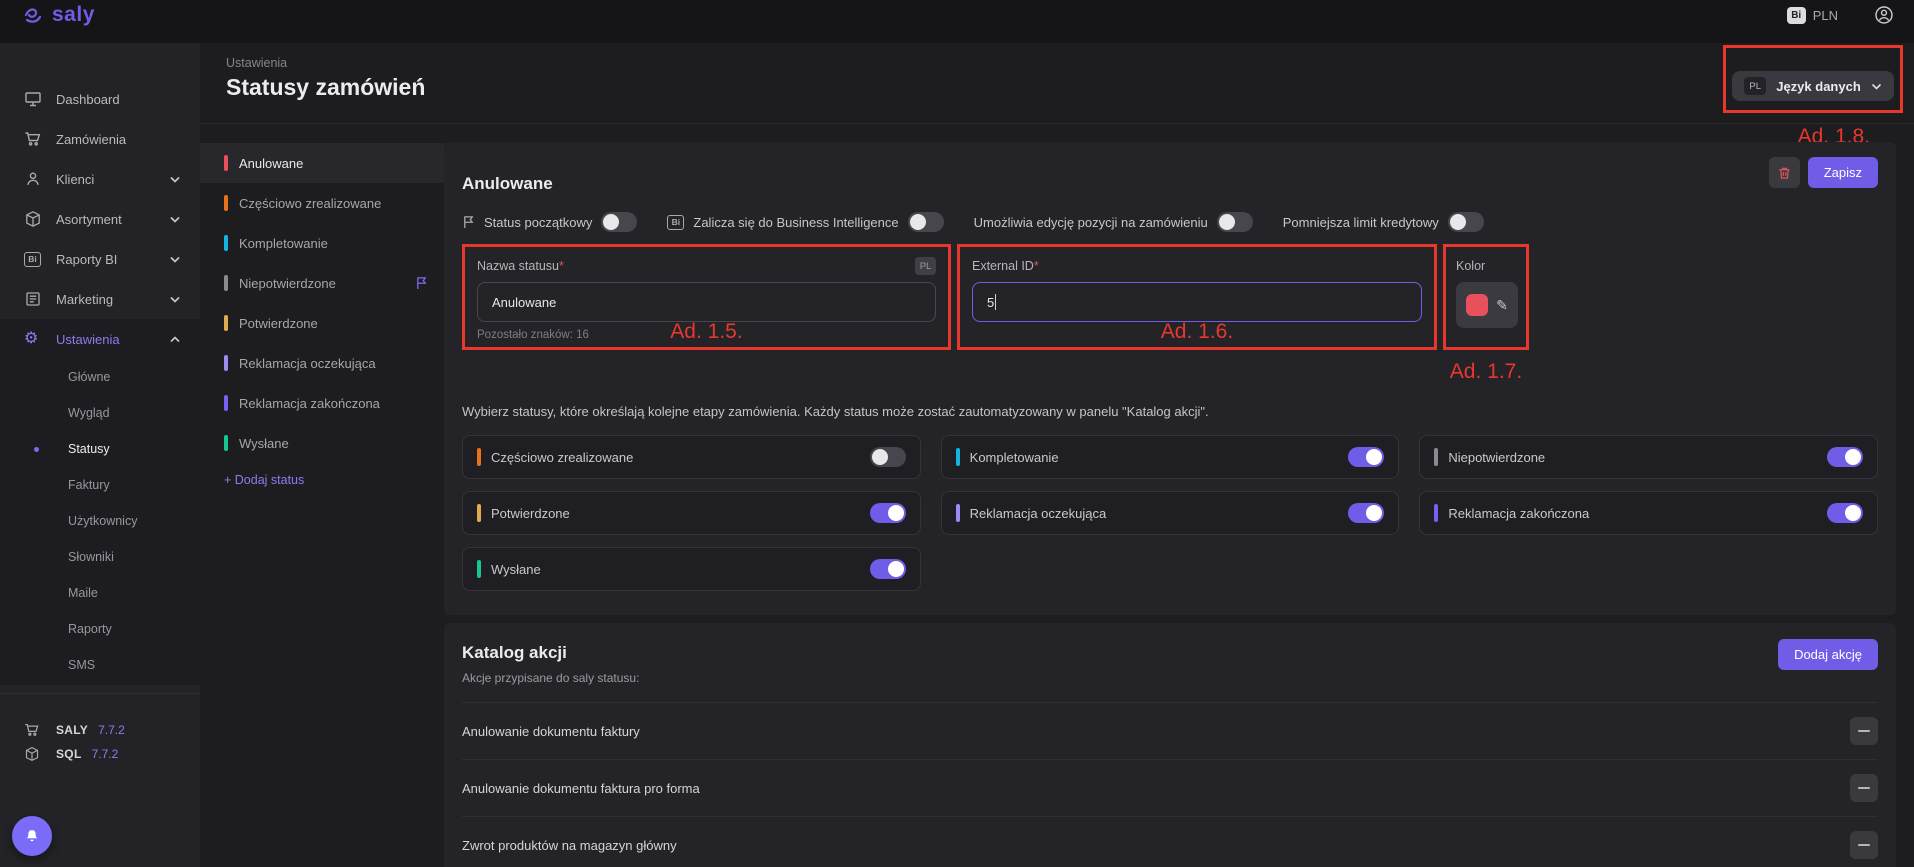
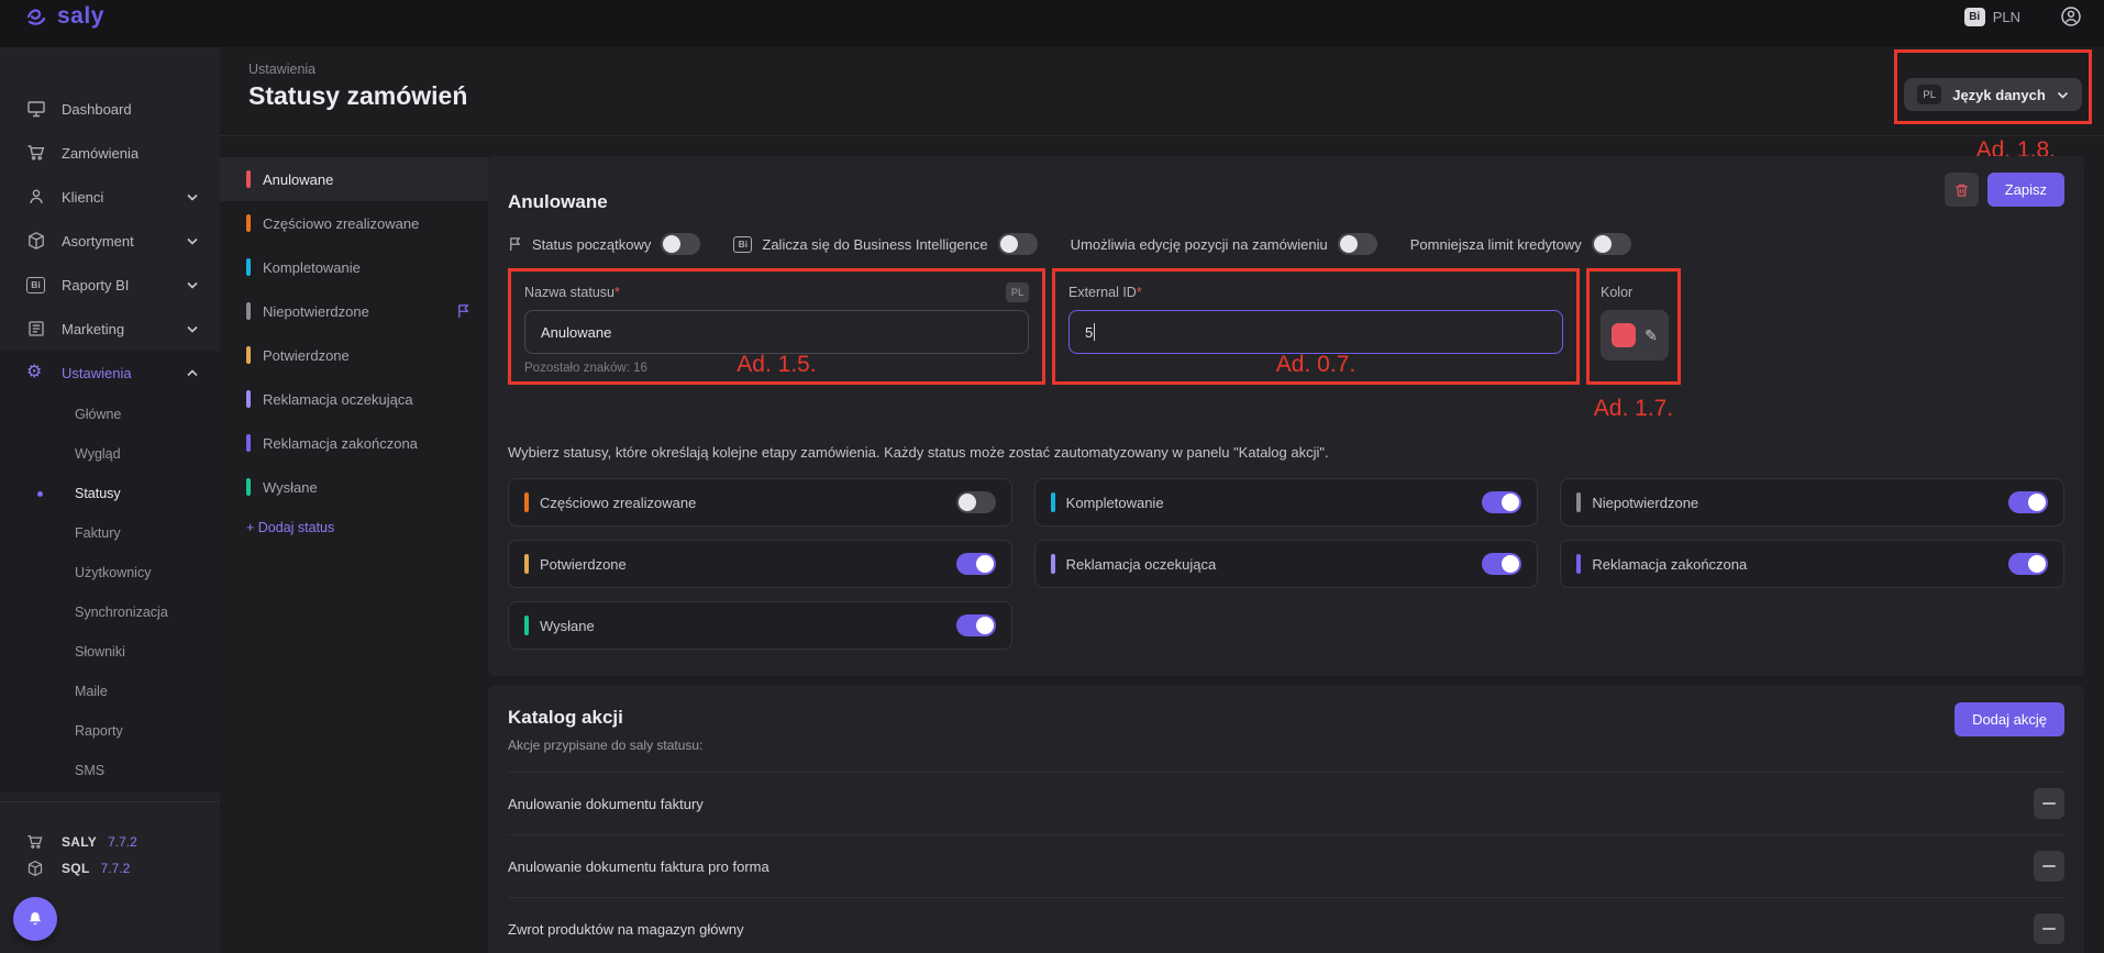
  saly
  Bi
  PLN
  Dashboard
  Zamówienia
  Klienci
  Asortyment
  Bi
  Raporty BI
  Marketing
  ⚙
  Ustawienia
  Główne
  Wygląd
  Statusy
  Faktury
  Użytkownicy
+ Synchronizacja
  Słowniki
  Maile
  Raporty
  SMS
  SALY
  7.7.2
  SQL
  7.7.2
  Ustawienia
  Statusy zamówień
  PL
  Język danych
  Ad. 1.8.
  Anulowane
  Częściowo zrealizowane
  Kompletowanie
  Niepotwierdzone
  Potwierdzone
  Reklamacja oczekująca
  Reklamacja zakończona
  Wysłane
  + Dodaj status
  Zapisz
  Anulowane
  Status początkowy
  Bi
  Zalicza się do Business Intelligence
  Umożliwia edycję pozycji na zamówieniu
  Pomniejsza limit kredytowy
  Nazwa statusu*
  PL
  Anulowane
  Pozostało znaków: 16
  Ad. 1.5.
  External ID*
  5
- Ad. 1.6.
+ Ad. 0.7.
  Kolor
  ✎
  Ad. 1.7.
  Wybierz statusy, które określają kolejne etapy zamówienia. Każdy status może zostać zautomatyzowany w panelu "Katalog akcji".
  Częściowo zrealizowane
  Kompletowanie
  Niepotwierdzone
  Potwierdzone
  Reklamacja oczekująca
  Reklamacja zakończona
  Wysłane
  Dodaj akcję
  Katalog akcji
  Akcje przypisane do saly statusu:
  Anulowanie dokumentu faktury
  Anulowanie dokumentu faktura pro forma
  Zwrot produktów na magazyn główny
